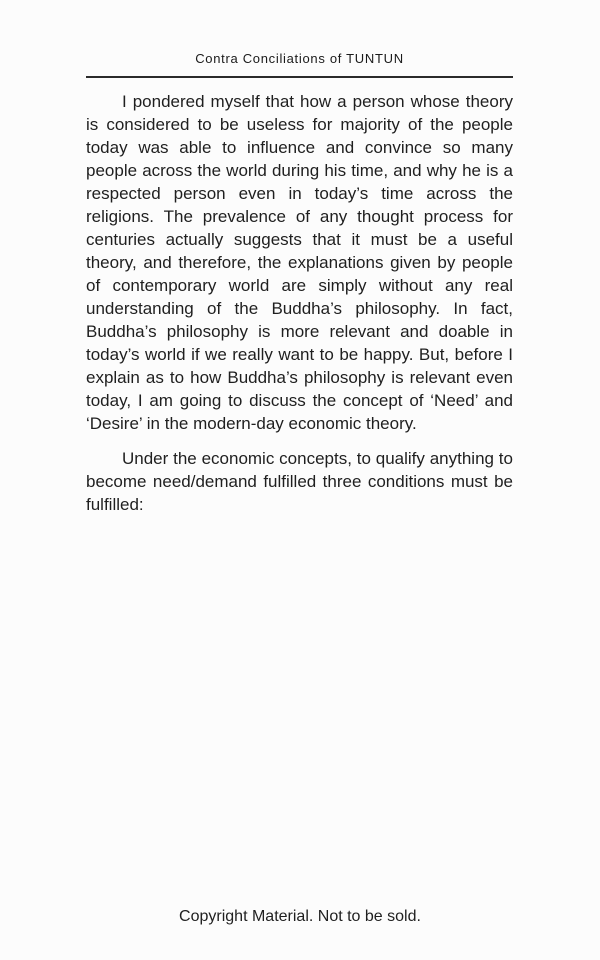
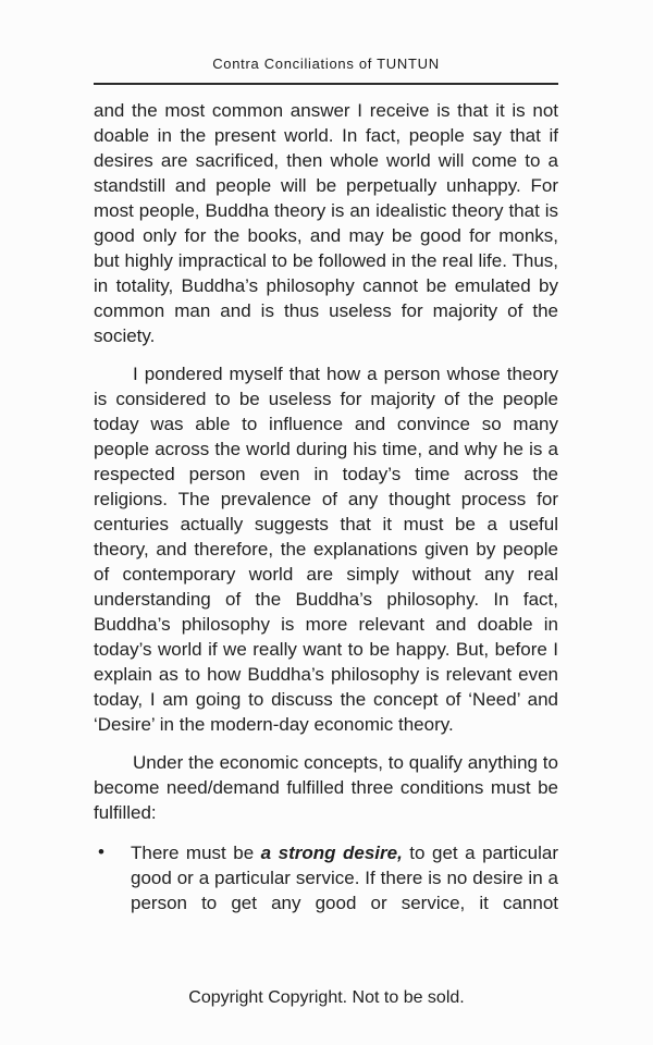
  Contra Conciliations of TUNTUN
+ and the most common answer I receive is that it is not doable in the present world. In fact, people say that if desires are sacrificed, then whole world will come to a standstill and people will be perpetually unhappy. For most people, Buddha theory is an idealistic theory that is good only for the books, and may be good for monks, but highly impractical to be followed in the real life. Thus, in totality, Buddha’s philosophy cannot be emulated by common man and is thus useless for majority of the society.
  I pondered myself that how a person whose theory is considered to be useless for majority of the people today was able to influence and convince so many people across the world during his time, and why he is a respected person even in today’s time across the religions. The prevalence of any thought process for centuries actually suggests that it must be a useful theory, and therefore, the explanations given by people of contemporary world are simply without any real understanding of the Buddha’s philosophy. In fact, Buddha’s philosophy is more relevant and doable in today’s world if we really want to be happy. But, before I explain as to how Buddha’s philosophy is relevant even today, I am going to discuss the concept of ‘Need’ and ‘Desire’ in the modern-day economic theory.
  Under the economic concepts, to qualify anything to become need/demand fulfilled three conditions must be fulfilled:
+ •
+ There must be a strong desire, to get a particular good or a particular service. If there is no desire in a person to get any good or service, it cannot
- Copyright Material. Not to be sold.
+ Copyright Copyright. Not to be sold.
